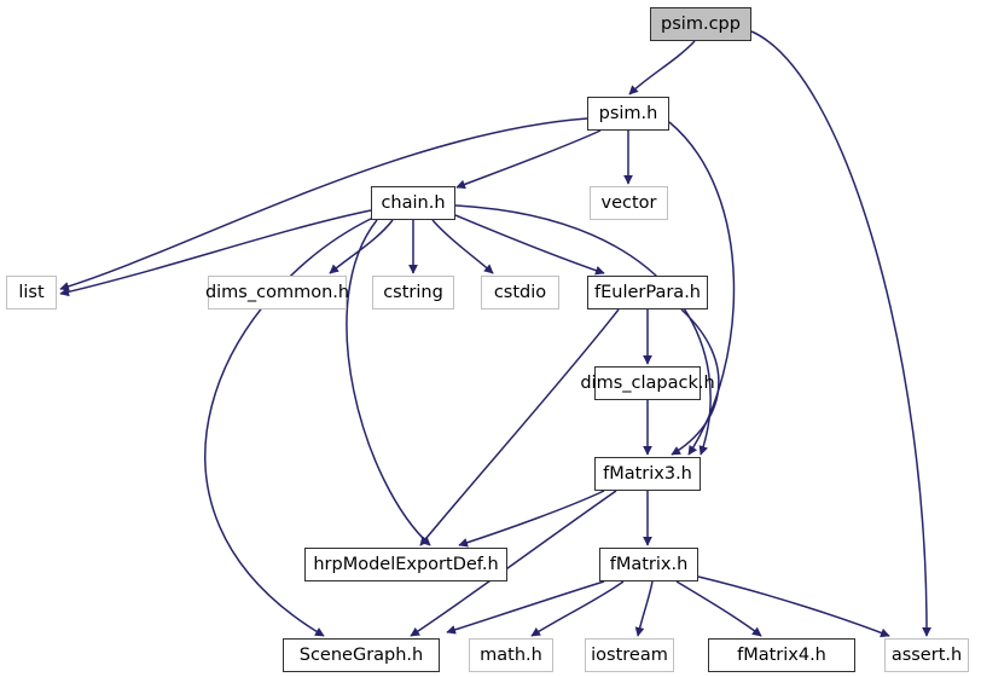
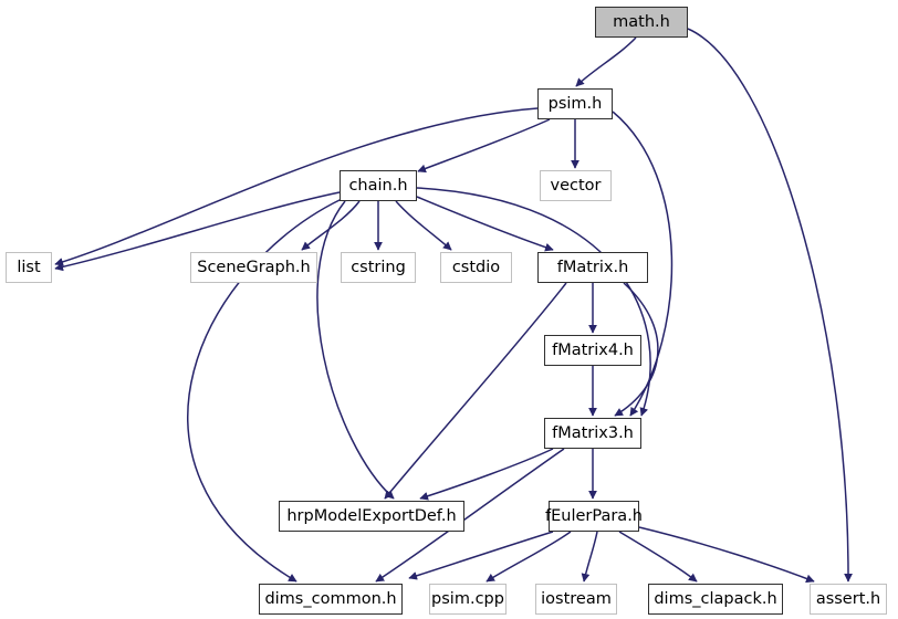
- psim.cpp
+ math.h
  psim.h
  chain.h
  vector
  list
- dims_common.h
+ SceneGraph.h
  cstring
  cstdio
- fEulerPara.h
+ fMatrix.h
- dims_clapack.h
+ fMatrix4.h
  fMatrix3.h
  hrpModelExportDef.h
- fMatrix.h
+ fEulerPara.h
- SceneGraph.h
+ dims_common.h
- math.h
+ psim.cpp
  iostream
- fMatrix4.h
+ dims_clapack.h
  assert.h
